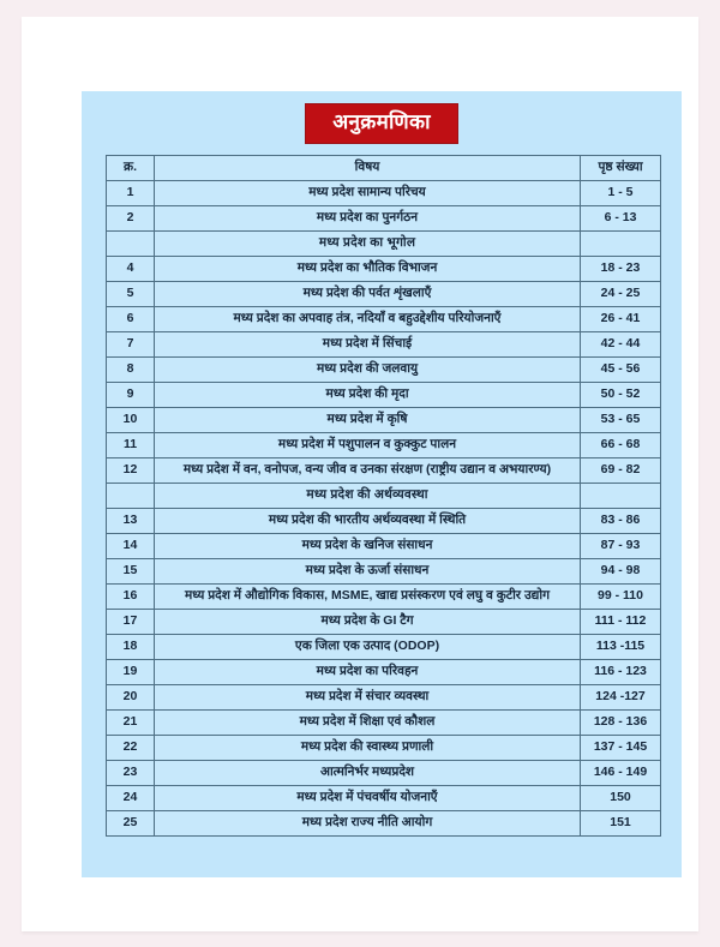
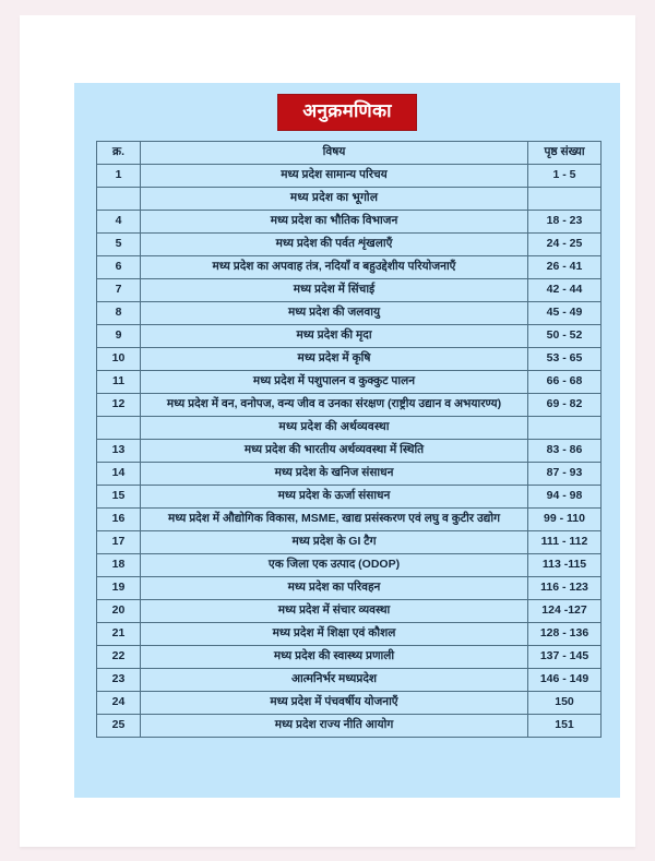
  अनुक्रमणिका
  क्र.	विषय	पृष्ठ संख्या
  1	मध्य प्रदेश सामान्य परिचय	1 - 5
- 2	मध्य प्रदेश का पुनर्गठन	6 - 13
  	मध्य प्रदेश का भूगोल
  4	मध्य प्रदेश का भौतिक विभाजन	18 - 23
  5	मध्य प्रदेश की पर्वत शृंखलाऍं	24 - 25
  6	मध्य प्रदेश का अपवाह तंत्र, नदियाँ व बहुउद्देशीय परियोजनाऍं	26 - 41
  7	मध्य प्रदेश में सिंचाई	42 - 44
- 8	मध्य प्रदेश की जलवायु	45 - 56
+ 8	मध्य प्रदेश की जलवायु	45 - 49
  9	मध्य प्रदेश की मृदा	50 - 52
  10	मध्य प्रदेश में कृषि	53 - 65
  11	मध्य प्रदेश में पशुपालन व कुक्कुट पालन	66 - 68
  12	मध्य प्रदेश में वन, वनोपज, वन्य जीव व उनका संरक्षण (राष्ट्रीय उद्यान व अभयारण्य)	69 - 82
  	मध्य प्रदेश की अर्थव्यवस्था
  13	मध्य प्रदेश की भारतीय अर्थव्यवस्था में स्थिति	83 - 86
  14	मध्य प्रदेश के खनिज संसाधन	87 - 93
  15	मध्य प्रदेश के ऊर्जा संसाधन	94 - 98
  16	मध्य प्रदेश में औद्योगिक विकास, MSME, खाद्य प्रसंस्करण एवं लघु व कुटीर उद्योग	99 - 110
  17	मध्य प्रदेश के GI टैग	111 - 112
  18	एक जिला एक उत्पाद (ODOP)	113 -115
  19	मध्य प्रदेश का परिवहन	116 - 123
  20	मध्य प्रदेश में संचार व्यवस्था	124 -127
  21	मध्य प्रदेश में शिक्षा एवं कौशल	128 - 136
  22	मध्य प्रदेश की स्वास्थ्य प्रणाली	137 - 145
  23	आत्मनिर्भर मध्यप्रदेश	146 - 149
  24	मध्य प्रदेश में पंचवर्षीय योजनाऍं	150
  25	मध्य प्रदेश राज्य नीति आयोग	151
